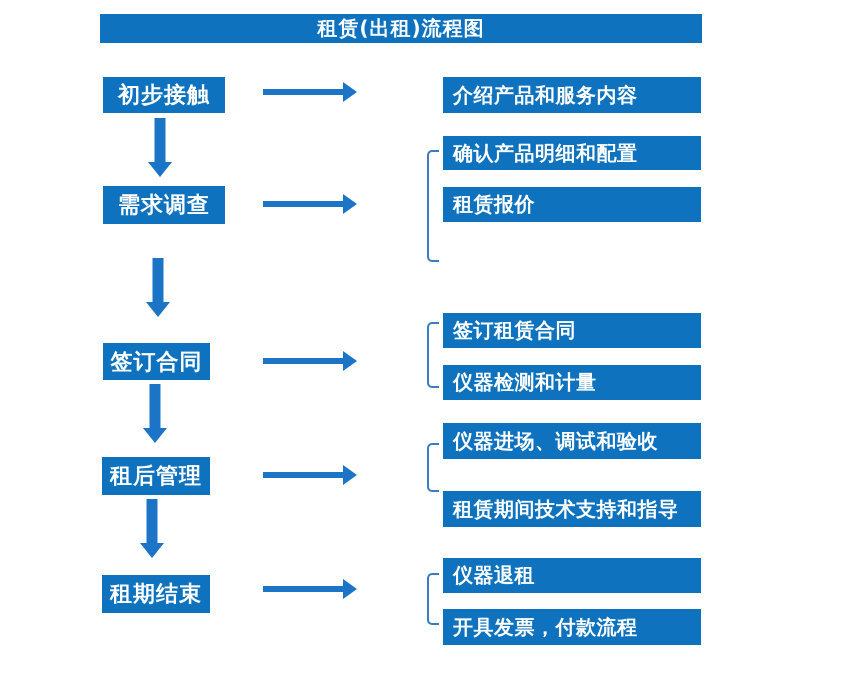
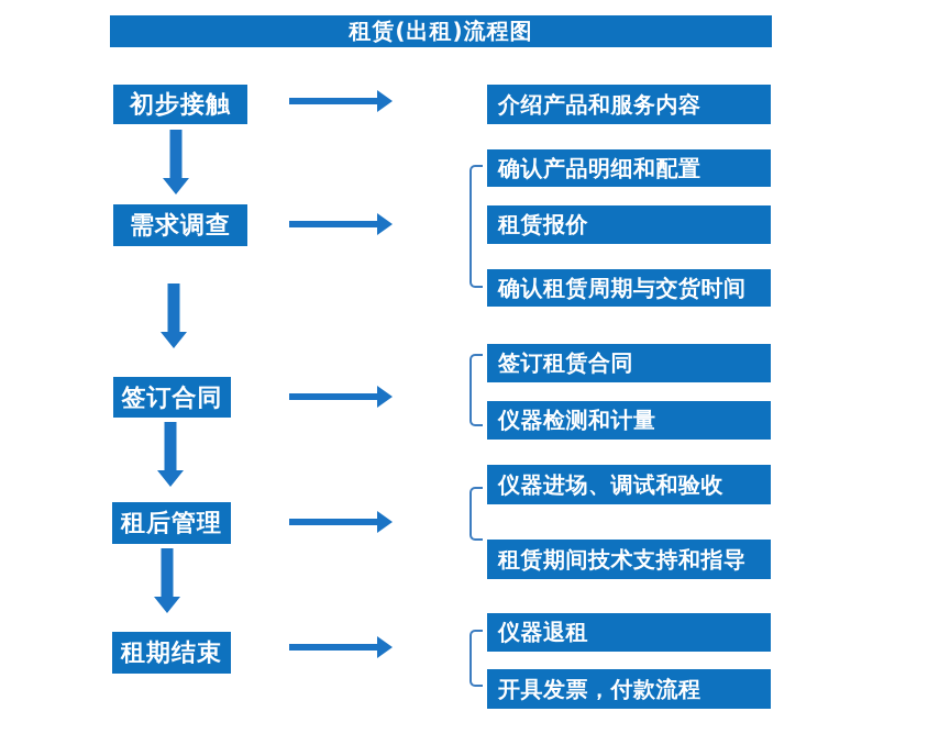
  租赁(出租)流程图
  初步接触
  需求调查
  签订合同
  租后管理
  租期结束
  介绍产品和服务内容
  确认产品明细和配置
  租赁报价
+ 确认租赁周期与交货时间
  签订租赁合同
  仪器检测和计量
  仪器进场、调试和验收
  租赁期间技术支持和指导
  仪器退租
  开具发票，付款流程
